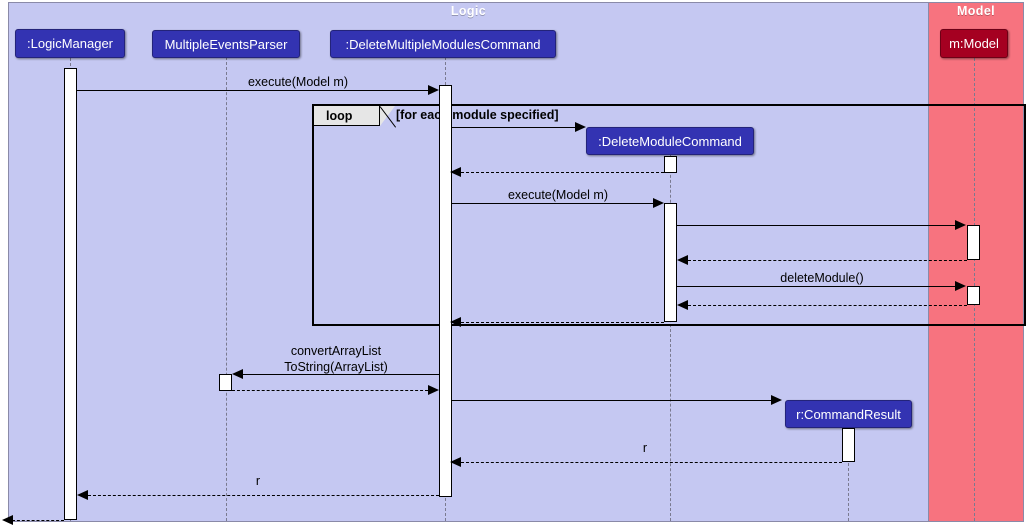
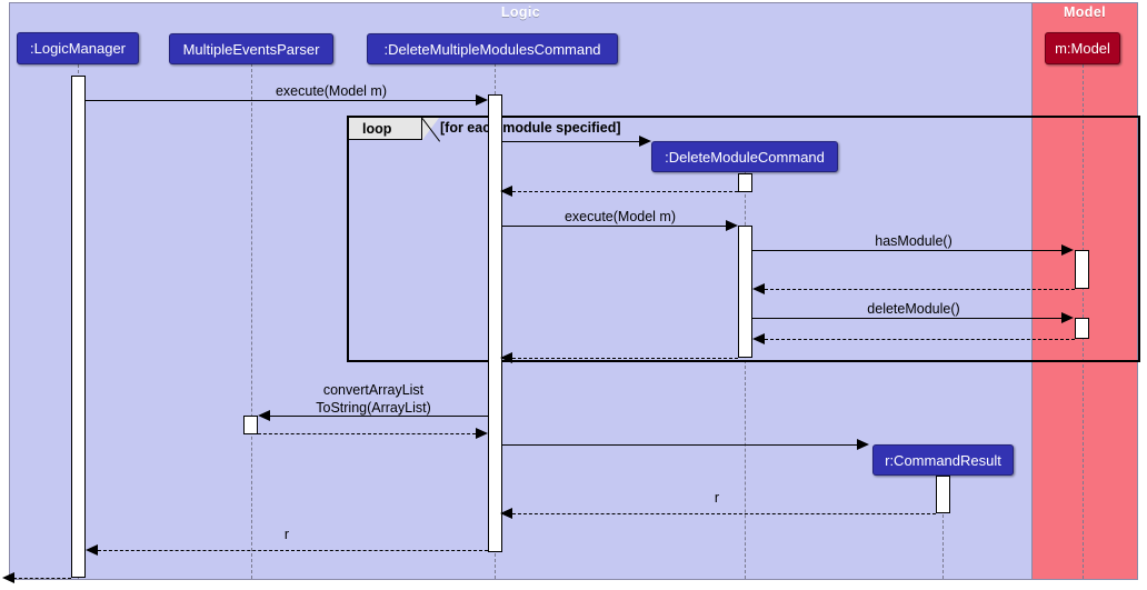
  Logic
  Model
  :LogicManager
  MultipleEventsParser
  :DeleteMultipleModulesCommand
  :DeleteModuleCommand
  r:CommandResult
  m:Model
  loop
  [for eac module specified]
  execute(Model m)
  execute(Model m)
+ hasModule()
  deleteModule()
  convertArrayList
  ToString(ArrayList)
  r
  r
